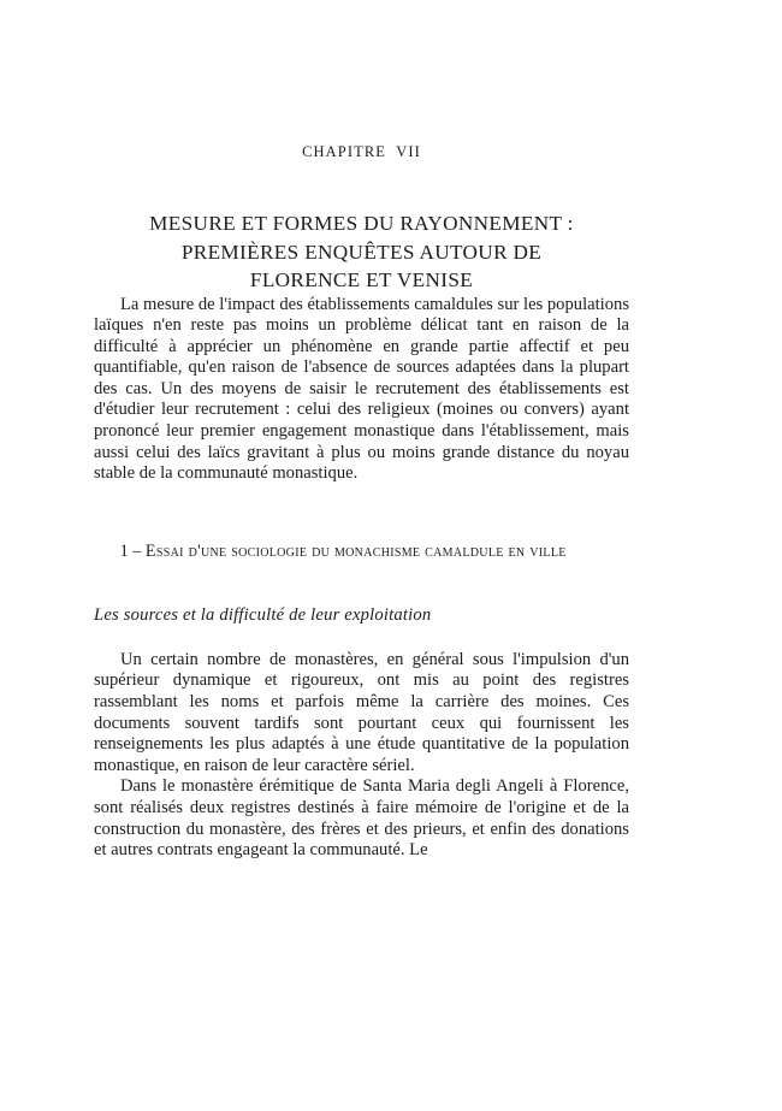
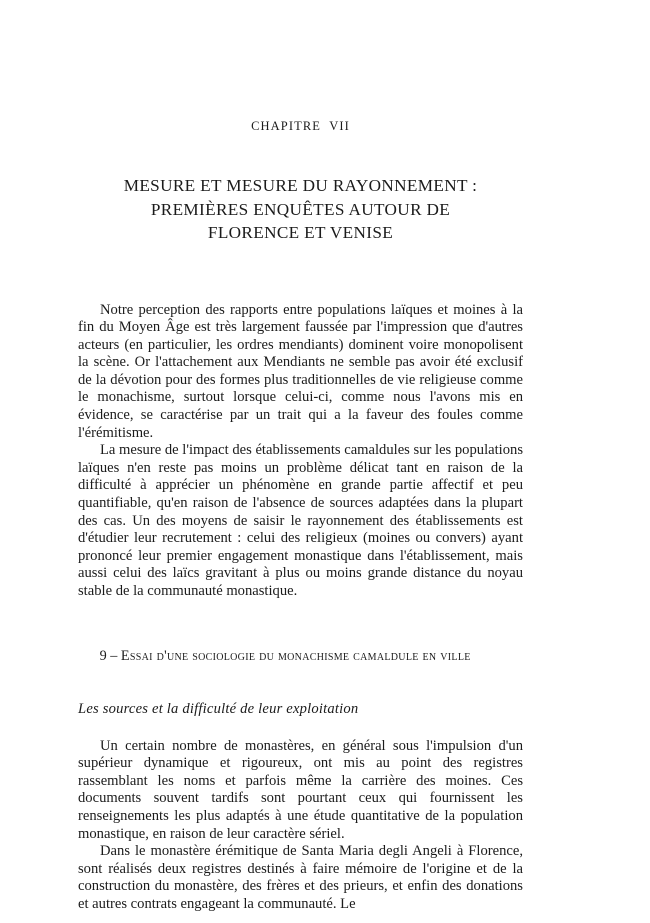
  CHAPITRE VII
- MESURE ET FORMES DU RAYONNEMENT :
+ MESURE ET MESURE DU RAYONNEMENT :
  PREMIÈRES ENQUÊTES AUTOUR DE
  FLORENCE ET VENISE
+ Notre perception des rapports entre populations laïques et moines à la fin du Moyen Âge est très largement faussée par l'impression que d'autres acteurs (en particulier, les ordres mendiants) dominent voire monopolisent la scène. Or l'attachement aux Mendiants ne semble pas avoir été exclusif de la dévotion pour des formes plus traditionnelles de vie religieuse comme le monachisme, surtout lorsque celui-ci, comme nous l'avons mis en évidence, se caractérise par un trait qui a la faveur des foules comme l'érémitisme.
- La mesure de l'impact des établissements camaldules sur les populations laïques n'en reste pas moins un problème délicat tant en raison de la difficulté à apprécier un phénomène en grande partie affectif et peu quantifiable, qu'en raison de l'absence de sources adaptées dans la plupart des cas. Un des moyens de saisir le recrutement des établissements est d'étudier leur recrutement : celui des religieux (moines ou convers) ayant prononcé leur premier engagement monastique dans l'établissement, mais aussi celui des laïcs gravitant à plus ou moins grande distance du noyau stable de la communauté monastique.
+ La mesure de l'impact des établissements camaldules sur les populations laïques n'en reste pas moins un problème délicat tant en raison de la difficulté à apprécier un phénomène en grande partie affectif et peu quantifiable, qu'en raison de l'absence de sources adaptées dans la plupart des cas. Un des moyens de saisir le rayonnement des établissements est d'étudier leur recrutement : celui des religieux (moines ou convers) ayant prononcé leur premier engagement monastique dans l'établissement, mais aussi celui des laïcs gravitant à plus ou moins grande distance du noyau stable de la communauté monastique.
- 1 – Essai d'une sociologie du monachisme camaldule en ville
+ 9 – Essai d'une sociologie du monachisme camaldule en ville
  Les sources et la difficulté de leur exploitation
  Un certain nombre de monastères, en général sous l'impulsion d'un supérieur dynamique et rigoureux, ont mis au point des registres rassemblant les noms et parfois même la carrière des moines. Ces documents souvent tardifs sont pourtant ceux qui fournissent les renseignements les plus adaptés à une étude quantitative de la population monastique, en raison de leur caractère sériel.
  Dans le monastère érémitique de Santa Maria degli Angeli à Florence, sont réalisés deux registres destinés à faire mémoire de l'origine et de la construction du monastère, des frères et des prieurs, et enfin des donations et autres contrats engageant la communauté. Le
